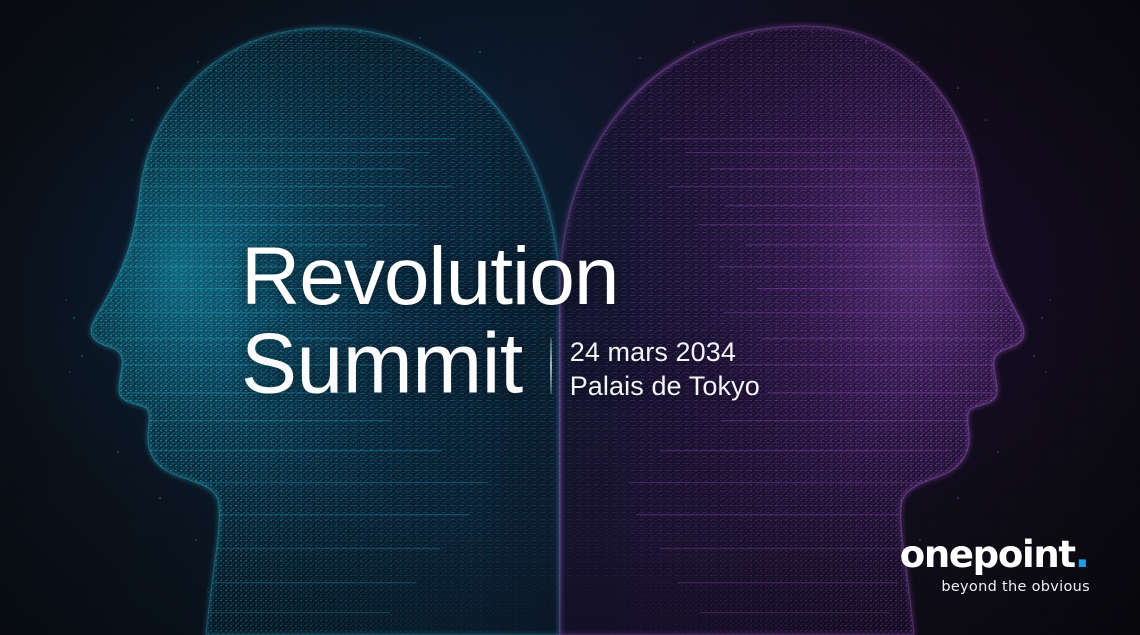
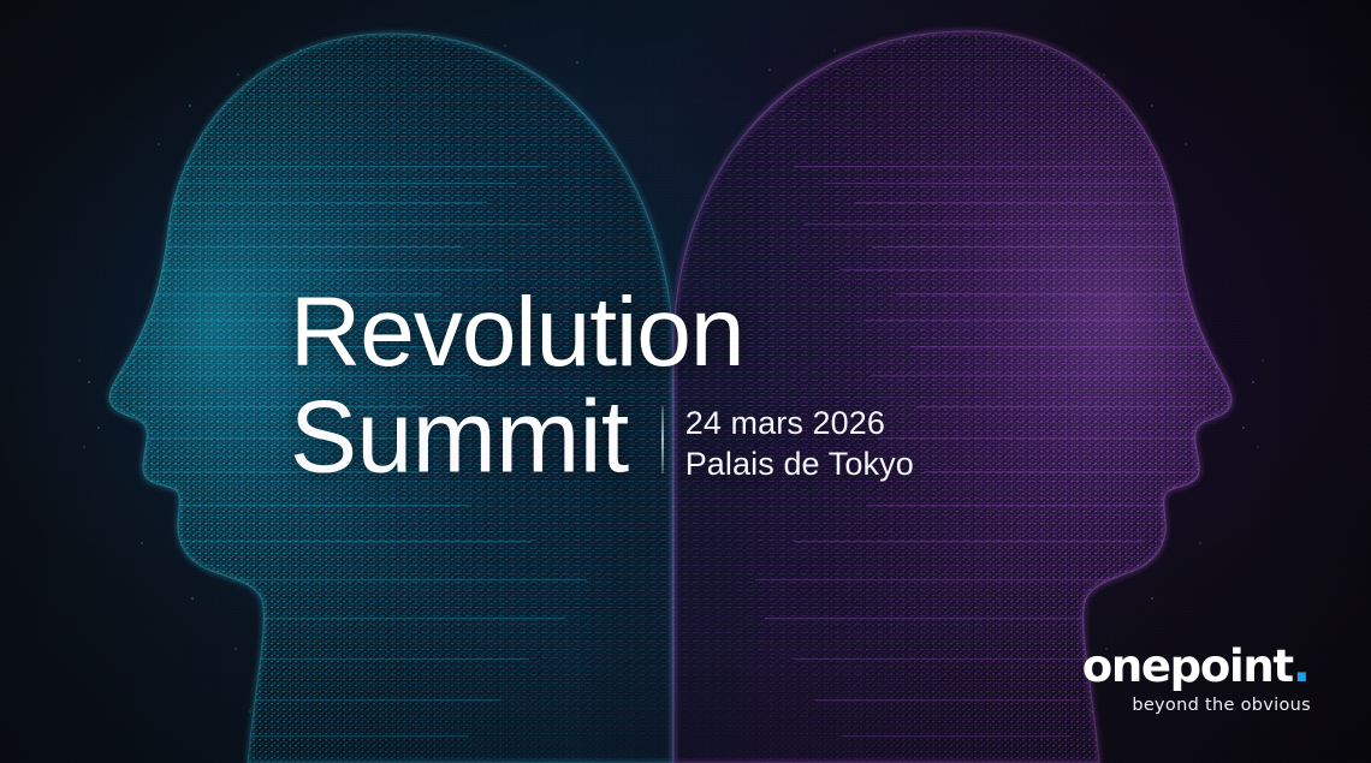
  Revolution
  Summit
- 24 mars 2034
+ 24 mars 2026
  Palais de Tokyo
  onepoint.
  beyond the obvious
